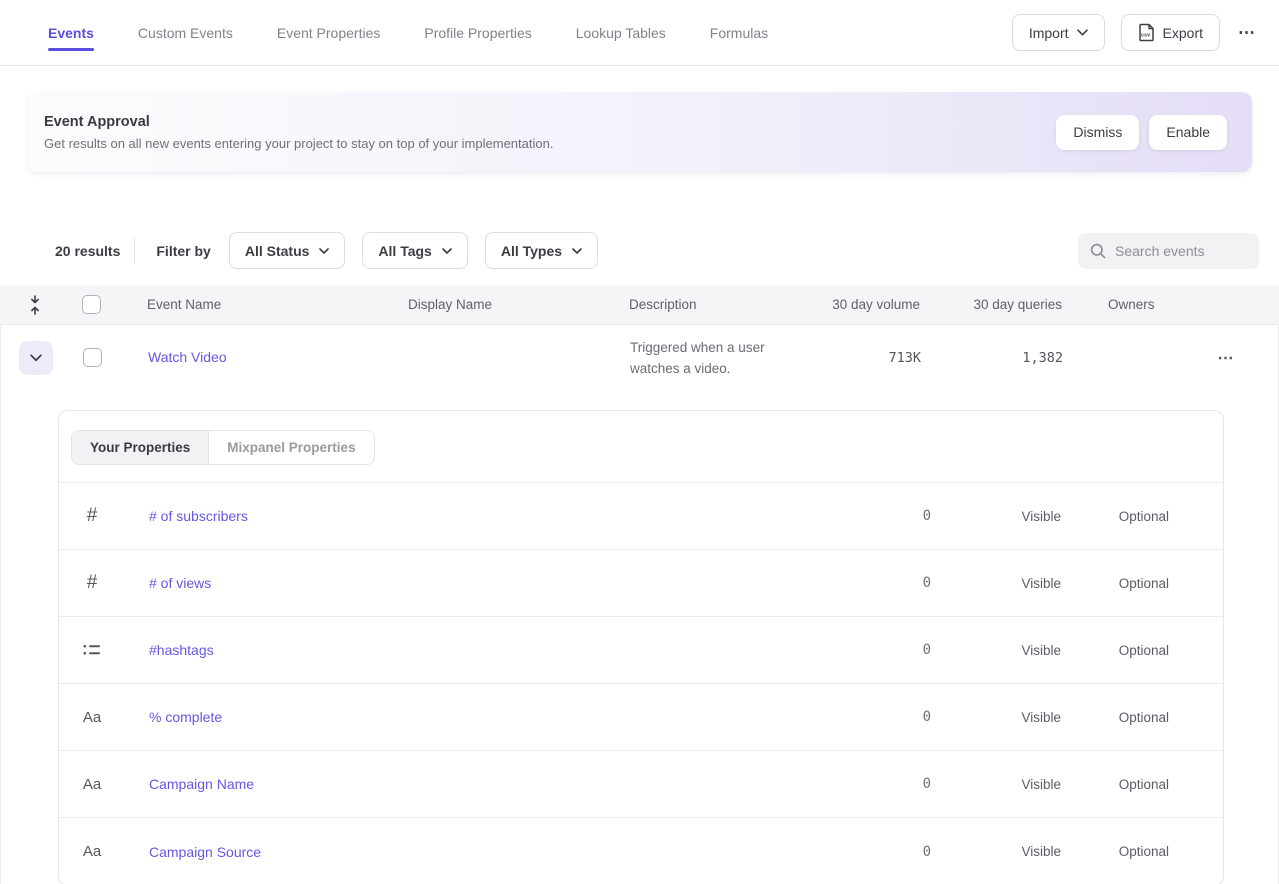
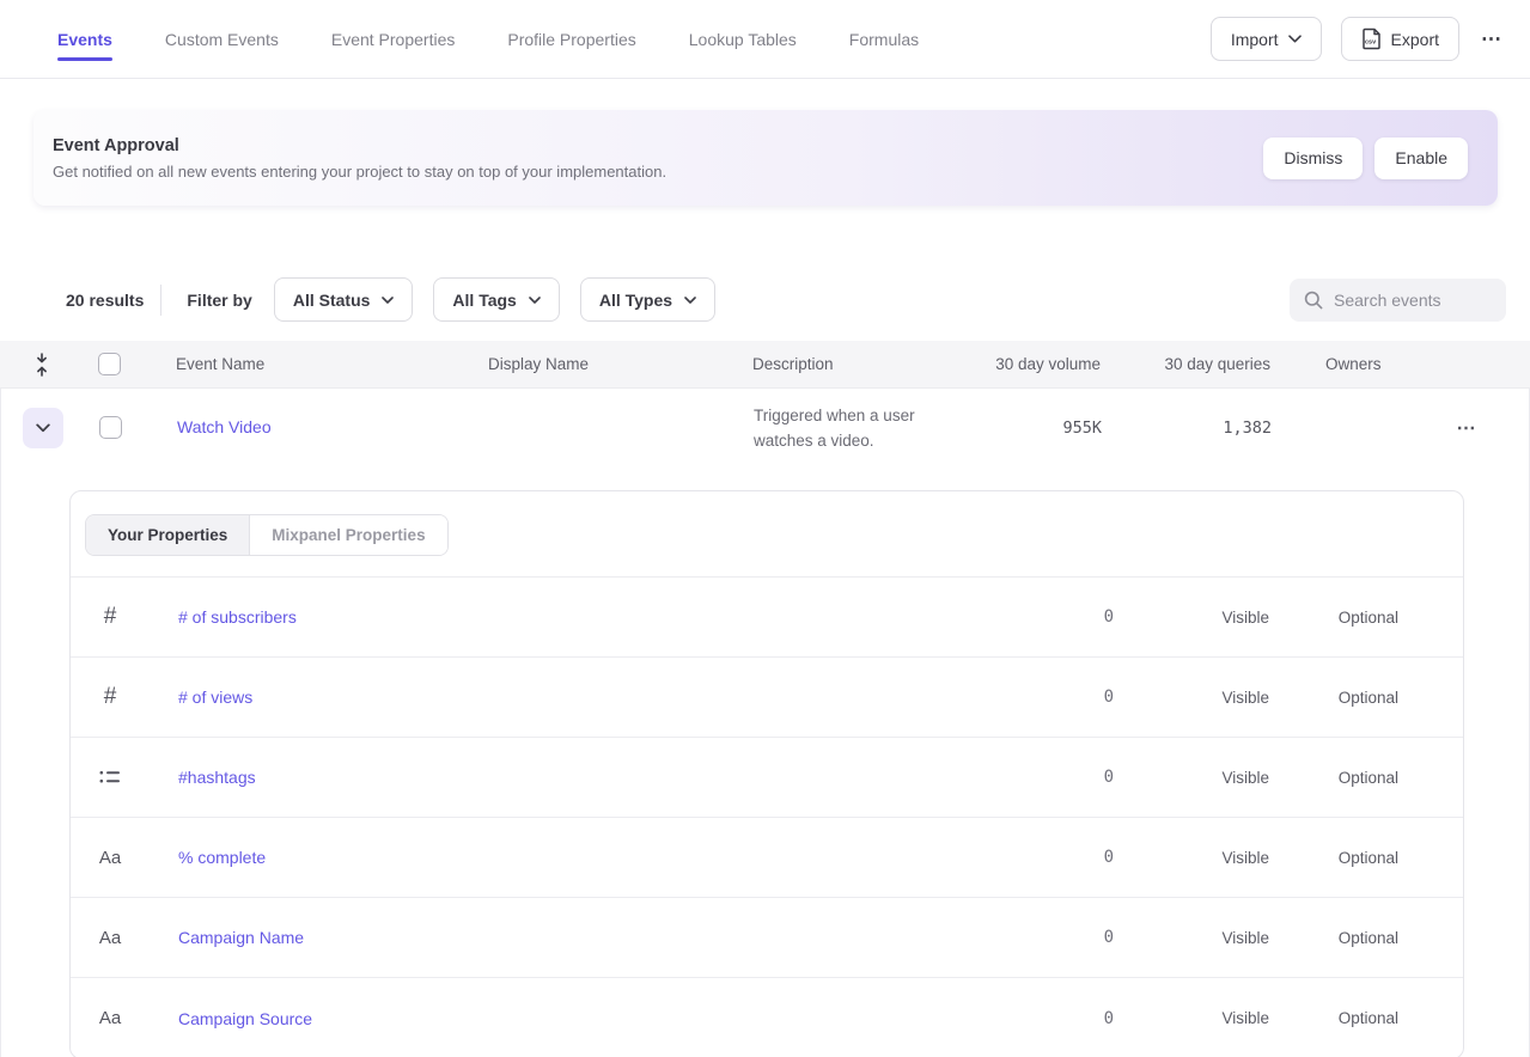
  Events
  Custom Events
  Event Properties
  Profile Properties
  Lookup Tables
  Formulas
  Import
  Export
  ⋯
  Event Approval
- Get results on all new events entering your project to stay on top of your implementation.
+ Get notified on all new events entering your project to stay on top of your implementation.
  Dismiss
  Enable
  20 results
  Filter by
  All Status
  All Tags
  All Types
  Search events
  Event Name
  Display Name
  Description
  30 day volume
  30 day queries
  Owners
  Watch Video
  Triggered when a user watches a video.
- 713K
+ 955K
  1,382
  ⋯
  Your Properties
  Mixpanel Properties
  #
  # of subscribers
  0
  Visible
  Optional
  #
  # of views
  0
  Visible
  Optional
  #hashtags
  0
  Visible
  Optional
  Aa
  % complete
  0
  Visible
  Optional
  Aa
  Campaign Name
  0
  Visible
  Optional
  Aa
  Campaign Source
  0
  Visible
  Optional
